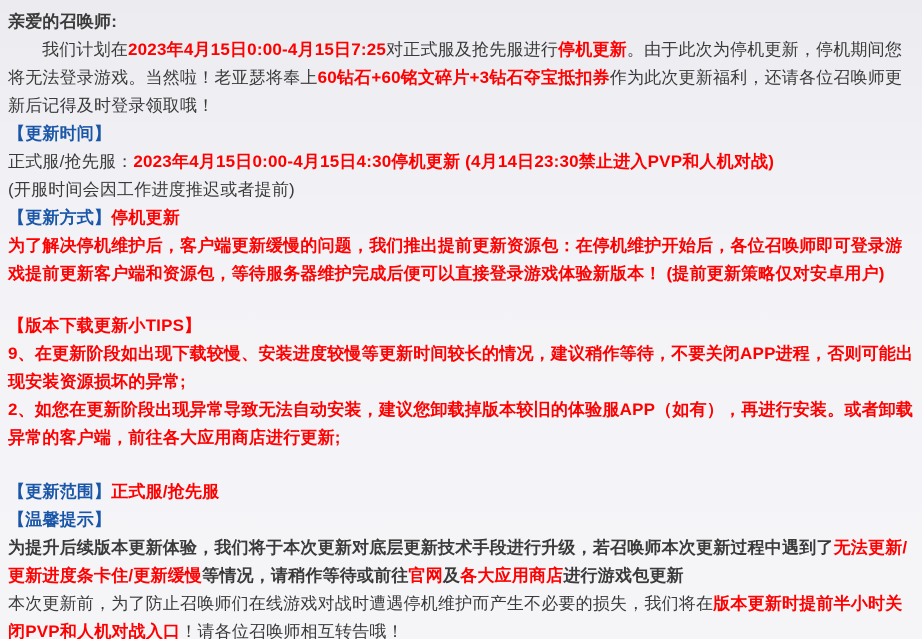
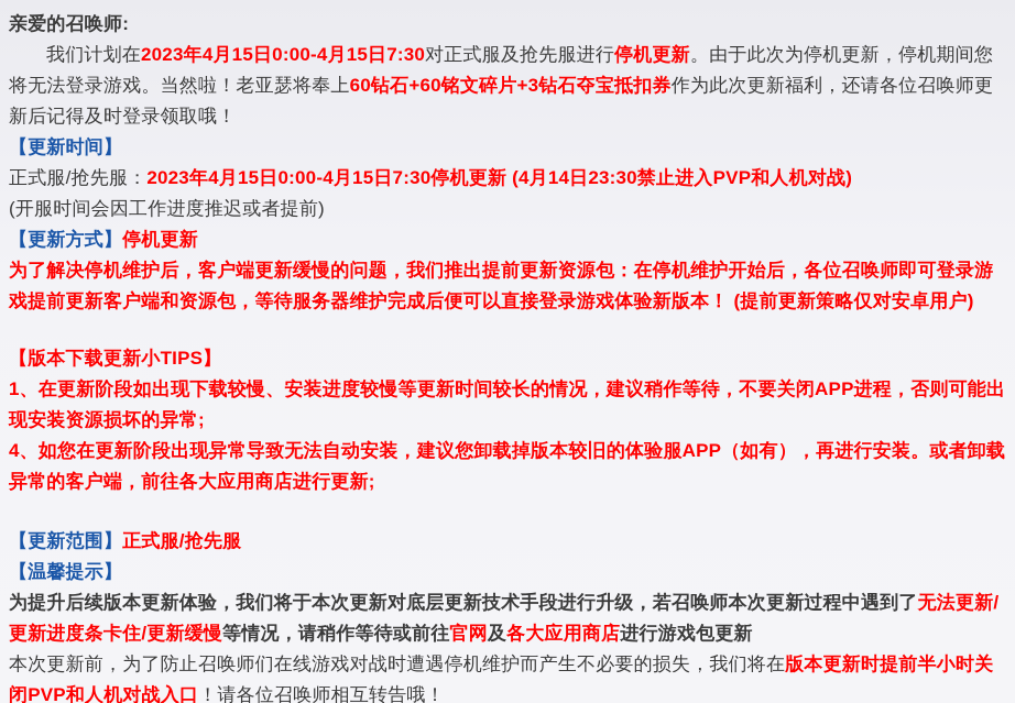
  亲爱的召唤师:
- 我们计划在2023年4月15日0:00-4月15日7:25对正式服及抢先服进行停机更新。由于此次为停机更新，停机期间您将无法登录游戏。当然啦！老亚瑟将奉上60钻石+60铭文碎片+3钻石夺宝抵扣券作为此次更新福利，还请各位召唤师更新后记得及时登录领取哦！
+ 我们计划在2023年4月15日0:00-4月15日7:30对正式服及抢先服进行停机更新。由于此次为停机更新，停机期间您将无法登录游戏。当然啦！老亚瑟将奉上60钻石+60铭文碎片+3钻石夺宝抵扣券作为此次更新福利，还请各位召唤师更新后记得及时登录领取哦！
  【更新时间】
- 正式服/抢先服：2023年4月15日0:00-4月15日4:30停机更新 (4月14日23:30禁止进入PVP和人机对战)
+ 正式服/抢先服：2023年4月15日0:00-4月15日7:30停机更新 (4月14日23:30禁止进入PVP和人机对战)
  (开服时间会因工作进度推迟或者提前)
  【更新方式】停机更新
  为了解决停机维护后，客户端更新缓慢的问题，我们推出提前更新资源包：在停机维护开始后，各位召唤师即可登录游戏提前更新客户端和资源包，等待服务器维护完成后便可以直接登录游戏体验新版本！ (提前更新策略仅对安卓用户)
  【版本下载更新小TIPS】
- 9、在更新阶段如出现下载较慢、安装进度较慢等更新时间较长的情况，建议稍作等待，不要关闭APP进程，否则可能出现安装资源损坏的异常;
+ 1、在更新阶段如出现下载较慢、安装进度较慢等更新时间较长的情况，建议稍作等待，不要关闭APP进程，否则可能出现安装资源损坏的异常;
- 2、如您在更新阶段出现异常导致无法自动安装，建议您卸载掉版本较旧的体验服APP（如有），再进行安装。或者卸载异常的客户端，前往各大应用商店进行更新;
+ 4、如您在更新阶段出现异常导致无法自动安装，建议您卸载掉版本较旧的体验服APP（如有），再进行安装。或者卸载异常的客户端，前往各大应用商店进行更新;
  【更新范围】正式服/抢先服
  【温馨提示】
  为提升后续版本更新体验，我们将于本次更新对底层更新技术手段进行升级，若召唤师本次更新过程中遇到了无法更新/更新进度条卡住/更新缓慢等情况，请稍作等待或前往官网及各大应用商店进行游戏包更新
  本次更新前，为了防止召唤师们在线游戏对战时遭遇停机维护而产生不必要的损失，我们将在版本更新时提前半小时关闭PVP和人机对战入口！请各位召唤师相互转告哦！
